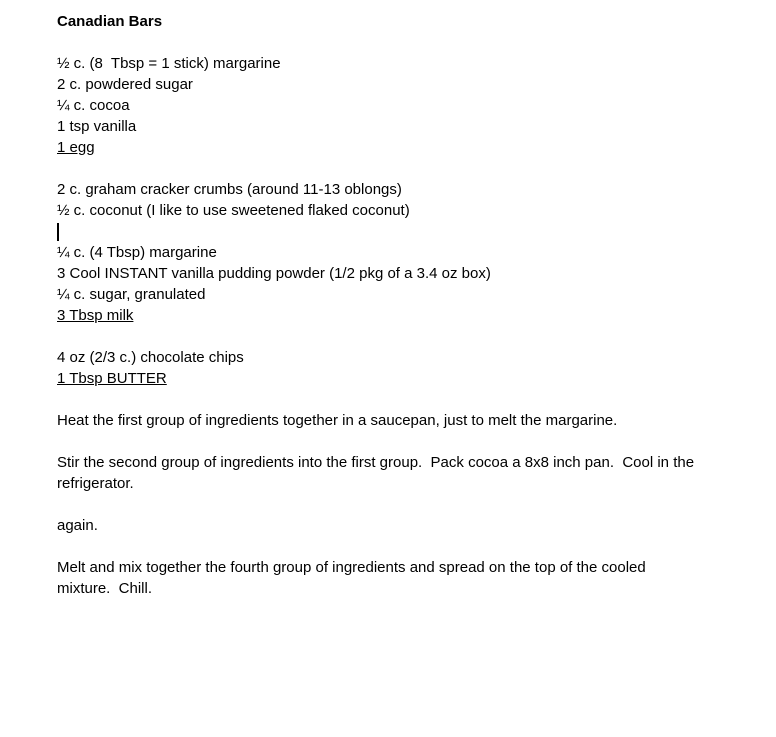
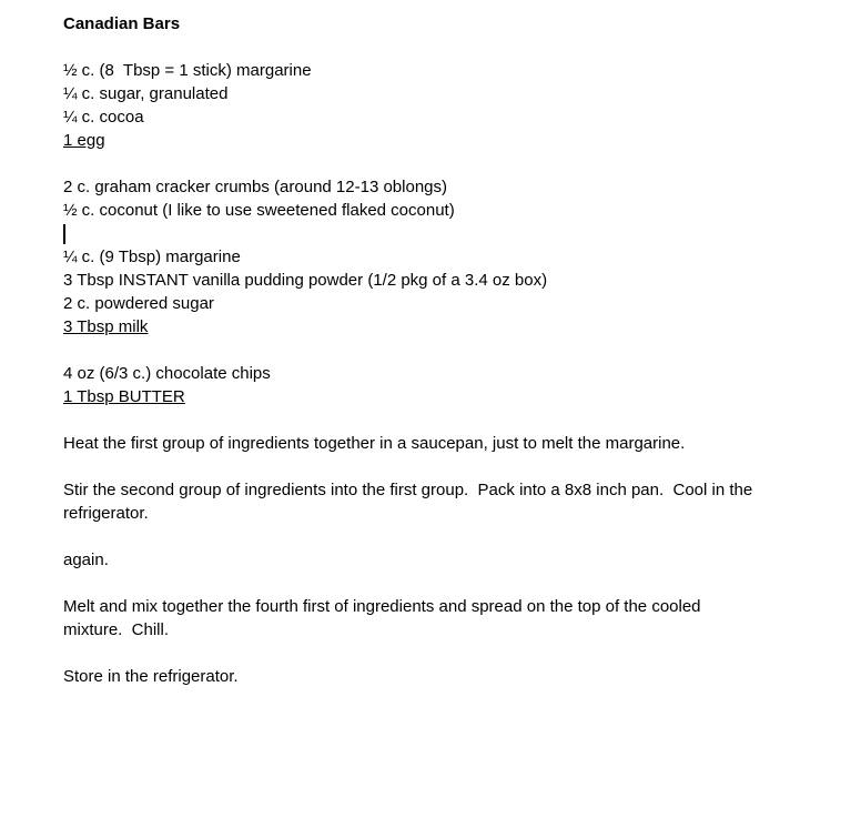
  Canadian Bars
  ½ c. (8 Tbsp = 1 stick) margarine
- 2 c. powdered sugar
+ ¼ c. sugar, granulated
  ¼ c. cocoa
- 1 tsp vanilla
  1 egg
- 2 c. graham cracker crumbs (around 11-13 oblongs)
+ 2 c. graham cracker crumbs (around 12-13 oblongs)
  ½ c. coconut (I like to use sweetened flaked coconut)
- ¼ c. (4 Tbsp) margarine
+ ¼ c. (9 Tbsp) margarine
- 3 Cool INSTANT vanilla pudding powder (1/2 pkg of a 3.4 oz box)
+ 3 Tbsp INSTANT vanilla pudding powder (1/2 pkg of a 3.4 oz box)
- ¼ c. sugar, granulated
+ 2 c. powdered sugar
  3 Tbsp milk
- 4 oz (2/3 c.) chocolate chips
+ 4 oz (6/3 c.) chocolate chips
  1 Tbsp BUTTER
  Heat the first group of ingredients together in a saucepan, just to melt the margarine.
- Stir the second group of ingredients into the first group. Pack cocoa a 8x8 inch pan. Cool in the
+ Stir the second group of ingredients into the first group. Pack into a 8x8 inch pan. Cool in the
  refrigerator.
  again.
- Melt and mix together the fourth group of ingredients and spread on the top of the cooled
+ Melt and mix together the fourth first of ingredients and spread on the top of the cooled
  mixture. Chill.
+ Store in the refrigerator.
